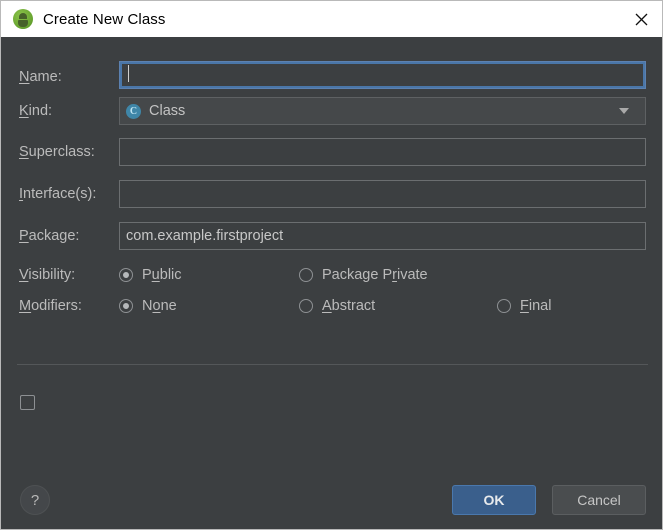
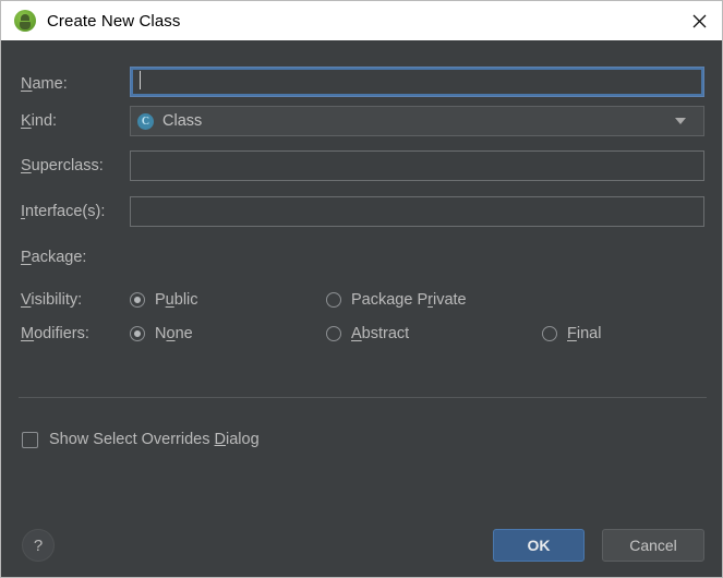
  Create New Class
  Name:
  Kind:
  C
  Class
  Superclass:
  Interface(s):
  Package:
- com.example.firstproject
  Visibility:
  Public
  Package Private
  Modifiers:
  None
  Abstract
  Final
+ Show Select Overrides Dialog
  ?
  OK
  Cancel
